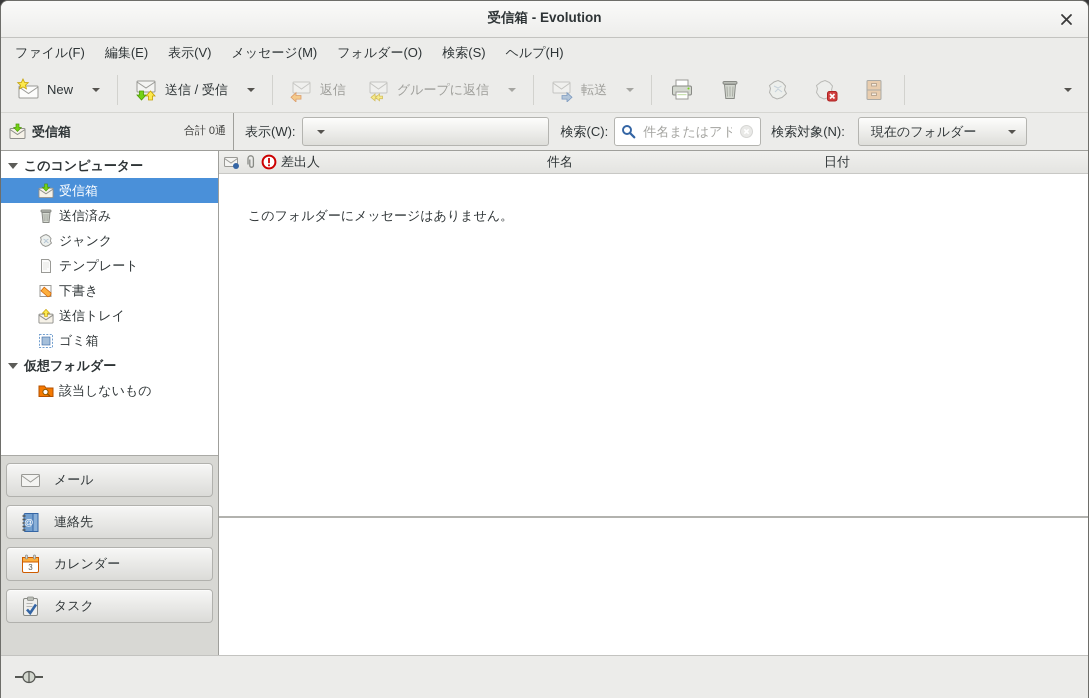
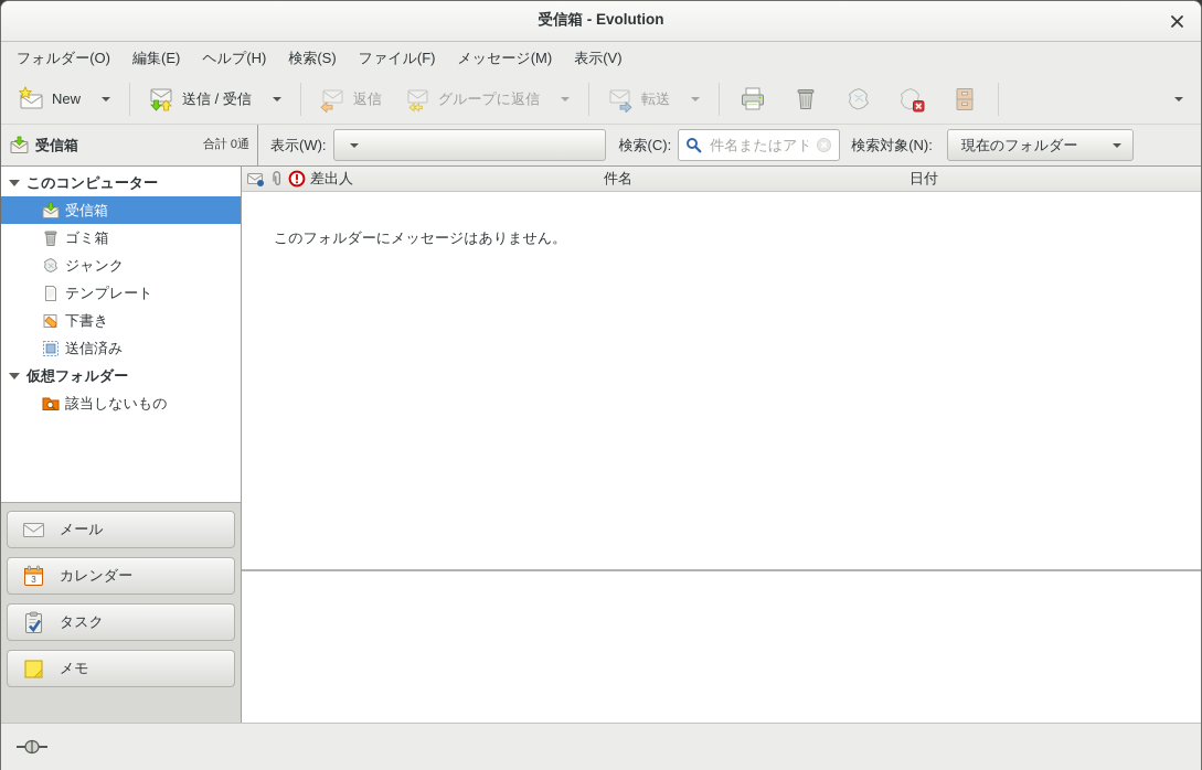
  受信箱 - Evolution
- ファイル(F)
+ フォルダー(O)
  編集(E)
- 表示(V)
+ ヘルプ(H)
- メッセージ(M)
+ 検索(S)
- フォルダー(O)
+ ファイル(F)
- 検索(S)
+ メッセージ(M)
- ヘルプ(H)
+ 表示(V)
  New
  送信 / 受信
  返信
  グループに返信
  転送
  受信箱
  合計 0通
  表示(W):
  検索(C):
  件名またはアド
  検索対象(N):
  現在のフォルダー
  このコンピューター
  受信箱
- 送信済み
+ ゴミ箱
  ジャンク
  テンプレート
  下書き
- 送信トレイ
- ゴミ箱
+ 送信済み
  仮想フォルダー
  該当しないもの
  メール
- @
- 連絡先
  3
  カレンダー
  タスク
+ メモ
  差出人
  件名
  日付
  このフォルダーにメッセージはありません。
